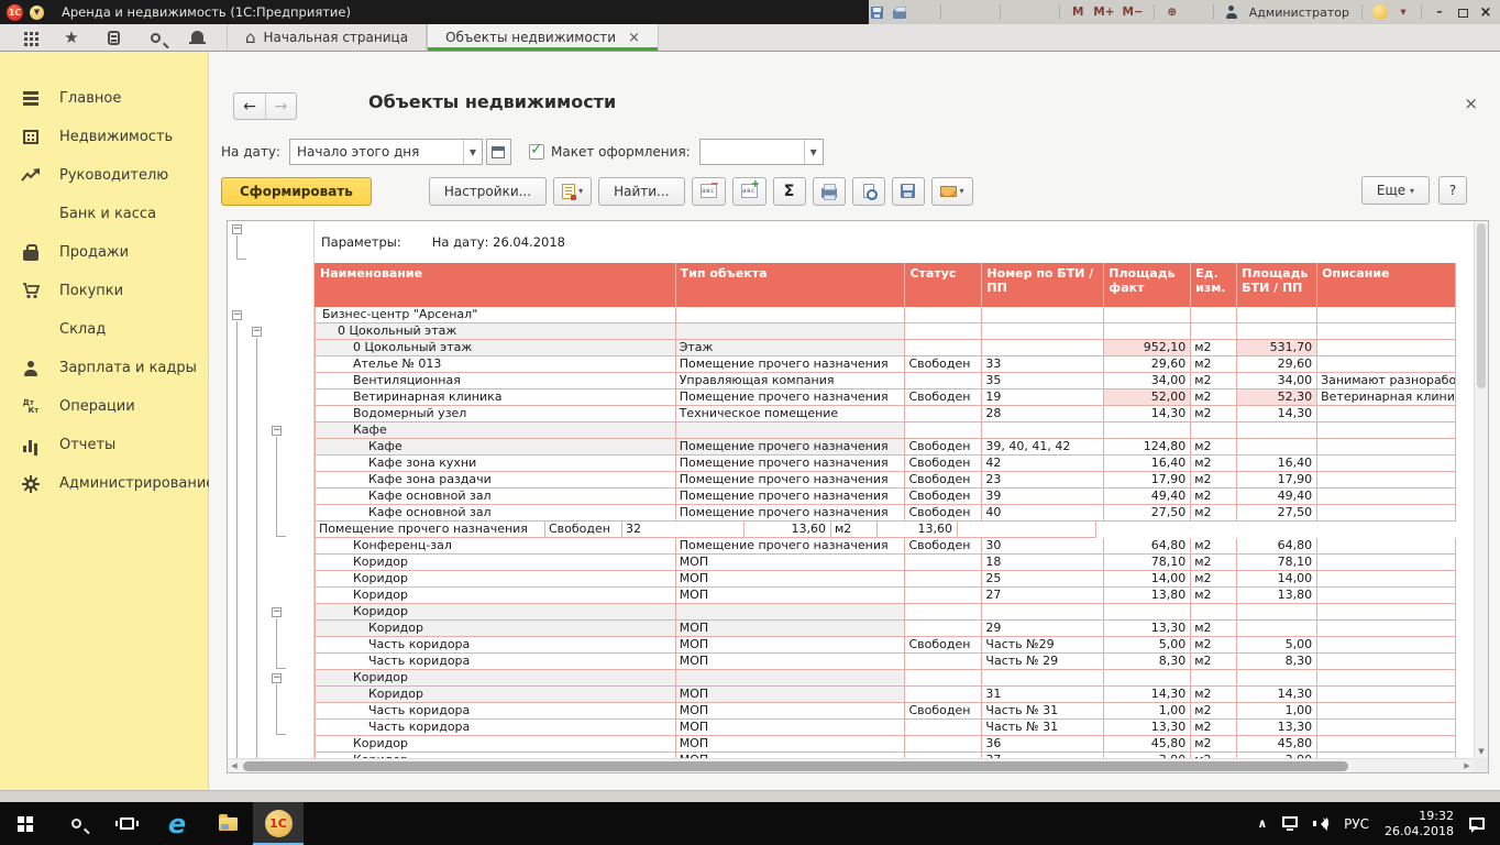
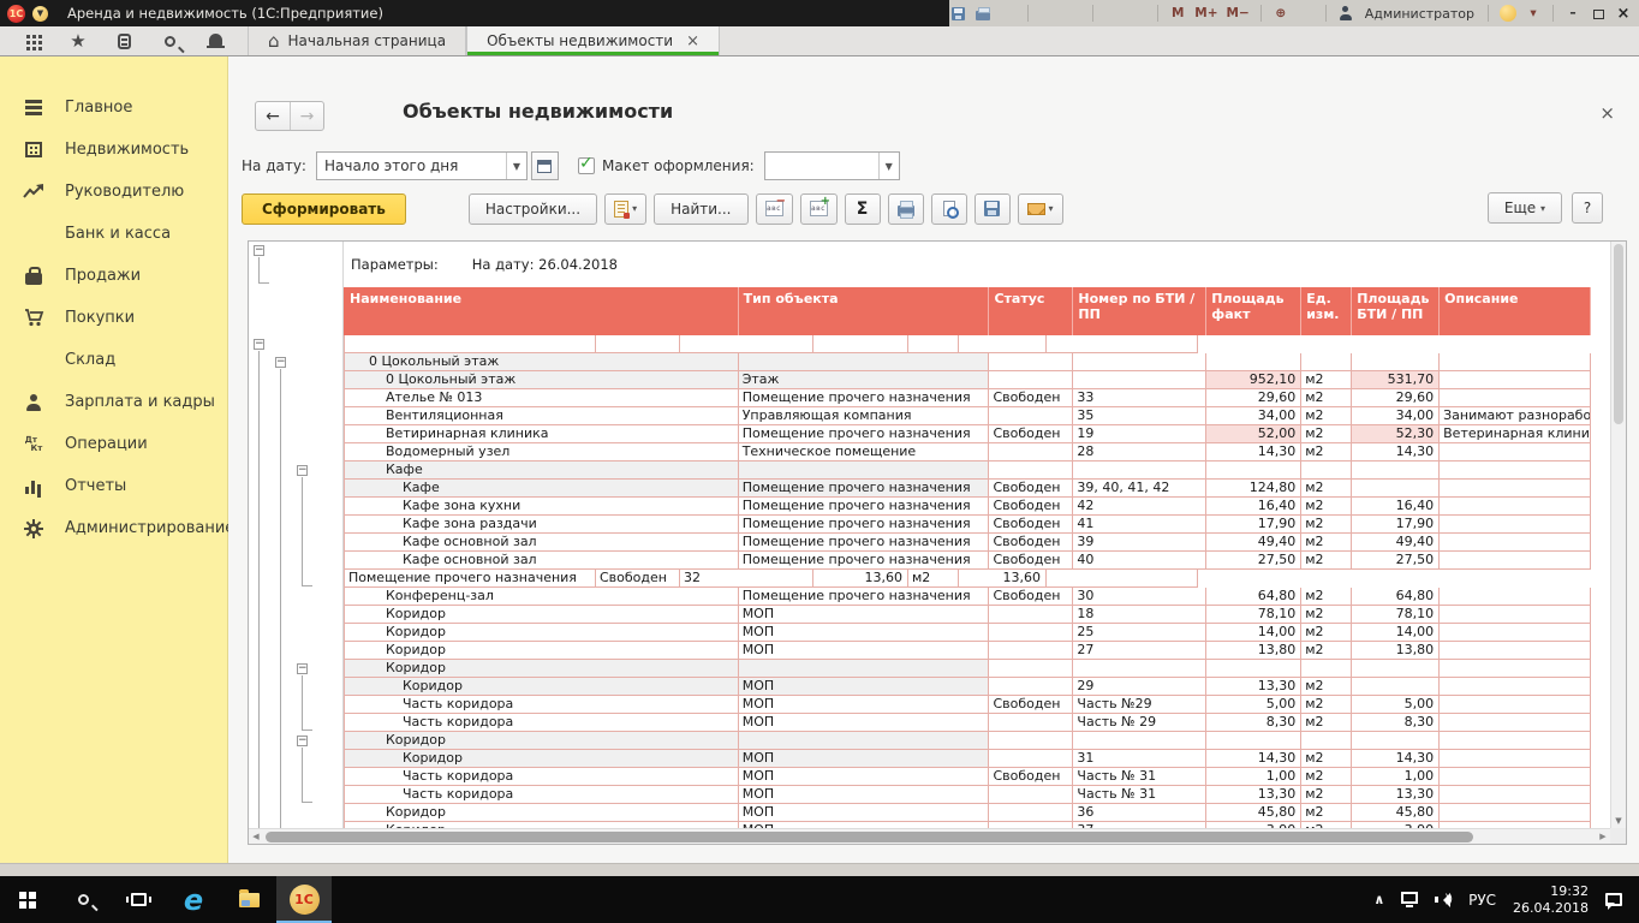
  1С
  ▼
  Аренда и недвижимость (1С:Предприятие)
  M
  M+
  M−
  ⊕
  Администратор
  ▾
  –
  ×
  ★
  ⌂
  Начальная страница
  Объекты недвижимости
  ×
  Главное
  Недвижимость
  Руководителю
  Банк и касса
  Продажи
  Покупки
  Склад
  Зарплата и кадры
  Дт
  Кт
  Операции
  Отчеты
  Администрировани
  ←
  →
  Объекты недвижимости
  ×
  На дату:
  Начало этого дня
  ▼
  Макет оформления:
  ▼
  Сформировать
  Настройки...
  ▾
  Найти...
  −
  +
  Σ
  ▾
  Еще
  ▾
  ?
  −
  −
  −
  −
  −
  −
  Параметры:
  На дату: 26.04.2018
  Наименование
  Тип объекта
  Статус
  Номер по БТИ / ПП
  Площадь факт
  Ед. изм.
  Площадь БТИ / ПП
  Описание
- Бизнес-центр "Арсенал"
  0 Цокольный этаж
  0 Цокольный этаж
  Этаж
  952,10
  м2
  531,70
  Ателье № 013
  Помещение прочего назначения
  Свободен
  33
  29,60
  м2
  29,60
  Вентиляционная
  Управляющая компания
  35
  34,00
  м2
  34,00
  Занимают разнорабо
  Ветиринарная клиника
  Помещение прочего назначения
  Свободен
  19
  52,00
  м2
  52,30
  Ветеринарная клини
  Водомерный узел
  Техническое помещение
  28
  14,30
  м2
  14,30
  Кафе
  Кафе
  Помещение прочего назначения
  Свободен
  39, 40, 41, 42
  124,80
  м2
  Кафе зона кухни
  Помещение прочего назначения
  Свободен
  42
  16,40
  м2
  16,40
  Кафе зона раздачи
  Помещение прочего назначения
  Свободен
- 23
+ 41
  17,90
  м2
  17,90
  Кафе основной зал
  Помещение прочего назначения
  Свободен
  39
  49,40
  м2
  49,40
  Кафе основной зал
  Помещение прочего назначения
  Свободен
  40
  27,50
  м2
  27,50
  Помещение прочего назначения
  Свободен
  32
  13,60
  м2
  13,60
  Конференц-зал
  Помещение прочего назначения
  Свободен
  30
  64,80
  м2
  64,80
  Коридор
  МОП
  18
  78,10
  м2
  78,10
  Коридор
  МОП
  25
  14,00
  м2
  14,00
  Коридор
  МОП
  27
  13,80
  м2
  13,80
  Коридор
  Коридор
  МОП
  29
  13,30
  м2
  Часть коридора
  МОП
  Свободен
  Часть №29
  5,00
  м2
  5,00
  Часть коридора
  МОП
  Часть № 29
  8,30
  м2
  8,30
  Коридор
  Коридор
  МОП
  31
  14,30
  м2
  14,30
  Часть коридора
  МОП
  Свободен
  Часть № 31
  1,00
  м2
  1,00
  Часть коридора
  МОП
  Часть № 31
  13,30
  м2
  13,30
  Коридор
  МОП
  36
  45,80
  м2
  45,80
  ▼
  ◀
  ▶
  e
  1С
  ∧
  РУС
  19:32
  26.04.2018
